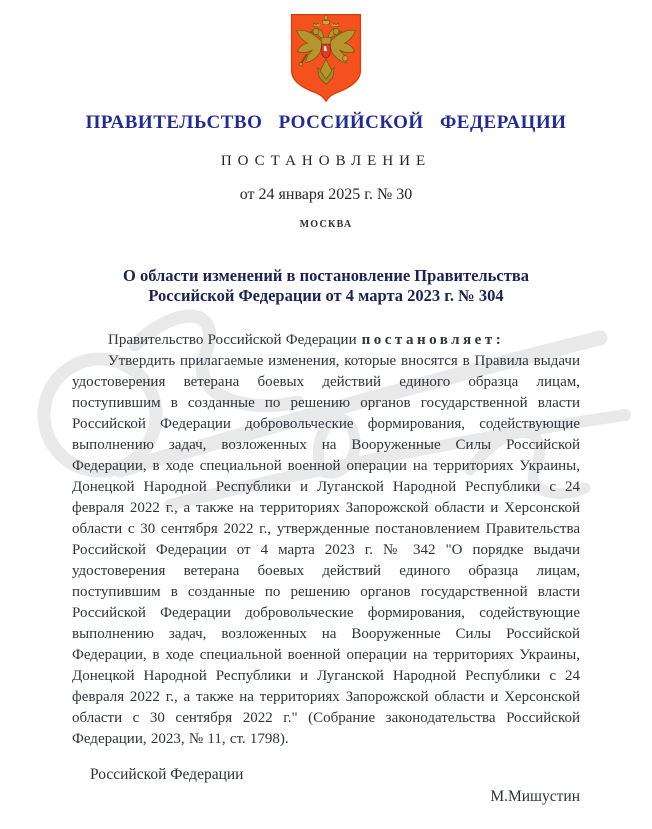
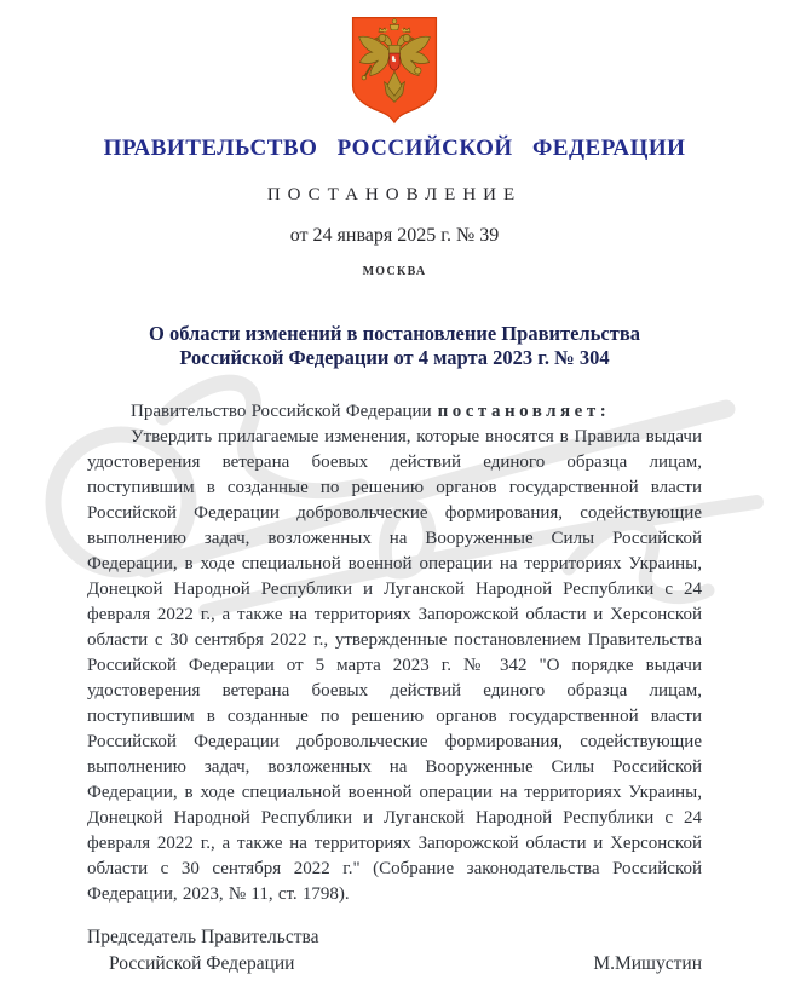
  ПРАВИТЕЛЬСТВО РОССИЙСКОЙ ФЕДЕРАЦИИ
  ПОСТАНОВЛЕНИЕ
- от 24 января 2025 г. № 30
+ от 24 января 2025 г. № 39
  МОСКВА
  О области изменений в постановление Правительства
  Российской Федерации от 4 марта 2023 г. № 304
  Правительство Российской Федерации постановляет:
- Утвердить прилагаемые изменения, которые вносятся в Правила выдачи удостоверения ветерана боевых действий единого образца лицам, поступившим в созданные по решению органов государственной власти Российской Федерации добровольческие формирования, содействующие выполнению задач, возложенных на Вооруженные Силы Российской Федерации, в ходе специальной военной операции на территориях Украины, Донецкой Народной Республики и Луганской Народной Республики с 24 февраля 2022 г., а также на территориях Запорожской области и Херсонской области с 30 сентября 2022 г., утвержденные постановлением Правительства Российской Федерации от 4 марта 2023 г. № 342 "О порядке выдачи удостоверения ветерана боевых действий единого образца лицам, поступившим в созданные по решению органов государственной власти Российской Федерации добровольческие формирования, содействующие выполнению задач, возложенных на Вооруженные Силы Российской Федерации, в ходе специальной военной операции на территориях Украины, Донецкой Народной Республики и Луганской Народной Республики с 24 февраля 2022 г., а также на территориях Запорожской области и Херсонской области с 30 сентября 2022 г." (Собрание законодательства Российской Федерации, 2023, № 11, ст. 1798).
+ Утвердить прилагаемые изменения, которые вносятся в Правила выдачи удостоверения ветерана боевых действий единого образца лицам, поступившим в созданные по решению органов государственной власти Российской Федерации добровольческие формирования, содействующие выполнению задач, возложенных на Вооруженные Силы Российской Федерации, в ходе специальной военной операции на территориях Украины, Донецкой Народной Республики и Луганской Народной Республики с 24 февраля 2022 г., а также на территориях Запорожской области и Херсонской области с 30 сентября 2022 г., утвержденные постановлением Правительства Российской Федерации от 5 марта 2023 г. № 342 "О порядке выдачи удостоверения ветерана боевых действий единого образца лицам, поступившим в созданные по решению органов государственной власти Российской Федерации добровольческие формирования, содействующие выполнению задач, возложенных на Вооруженные Силы Российской Федерации, в ходе специальной военной операции на территориях Украины, Донецкой Народной Республики и Луганской Народной Республики с 24 февраля 2022 г., а также на территориях Запорожской области и Херсонской области с 30 сентября 2022 г." (Собрание законодательства Российской Федерации, 2023, № 11, ст. 1798).
+ Председатель Правительства
  Российской Федерации
  М.Мишустин
